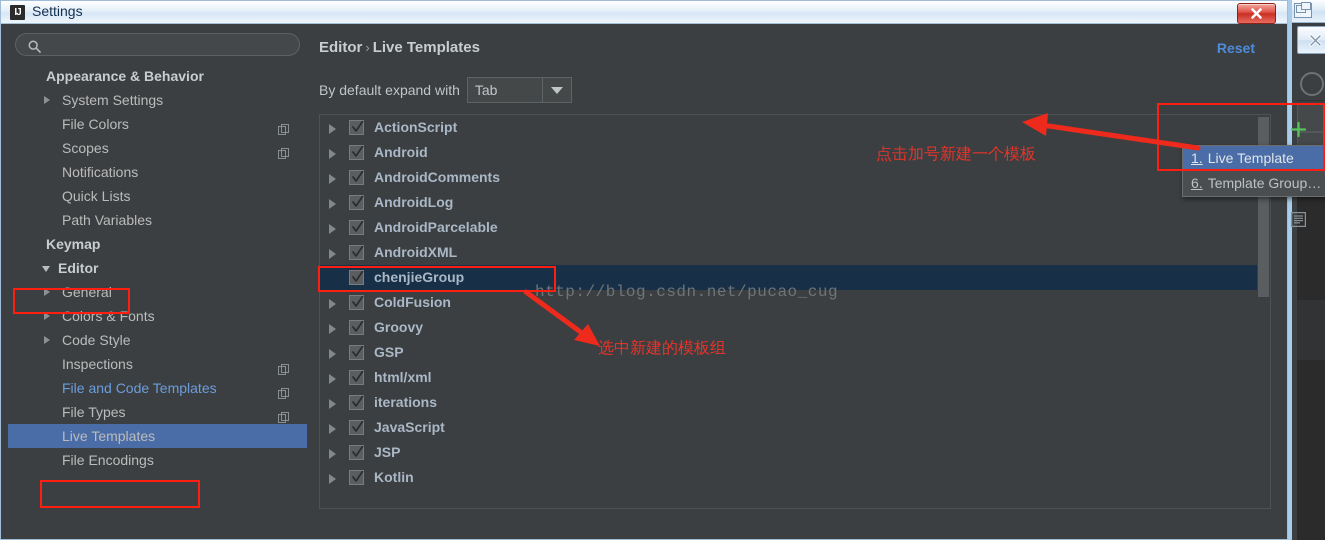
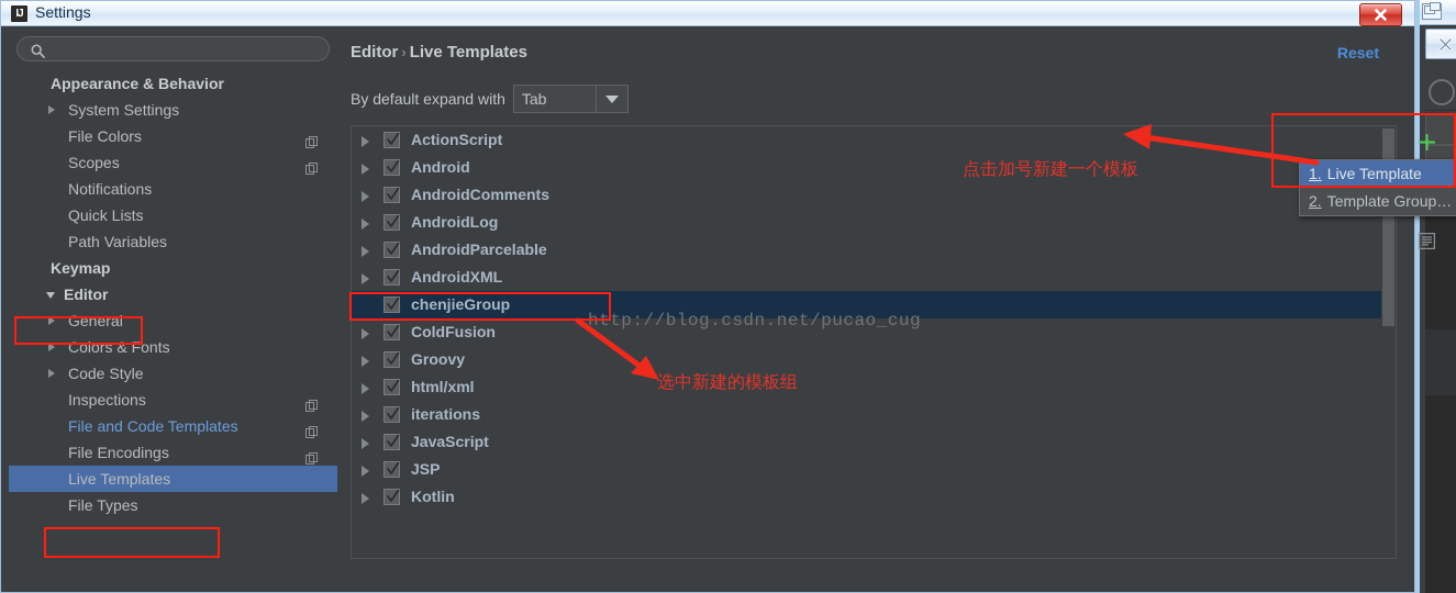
  IJ
  Settings
  Appearance & Behavior
  System Settings
  File Colors
  Scopes
  Notifications
  Quick Lists
  Path Variables
  Keymap
  Editor
  General
  Colors & Fonts
  Code Style
  Inspections
  File and Code Templates
- File Types
+ File Encodings
  Live Templates
- File Encodings
+ File Types
  Editor › Live Templates
  Reset
  By default expand with
  Tab
  ActionScript
  Android
  AndroidComments
  AndroidLog
  AndroidParcelable
  AndroidXML
  chenjieGroup
  ColdFusion
  Groovy
- GSP
  html/xml
  iterations
  JavaScript
  JSP
  Kotlin
  http://blog.csdn.net/pucao_cug
  1. Live Template
- 6. Template Group…
+ 2. Template Group…
  点击加号新建一个模板
  选中新建的模板组
